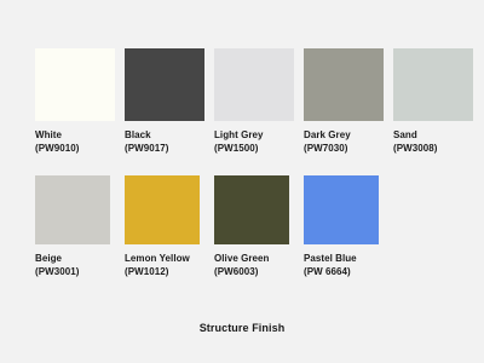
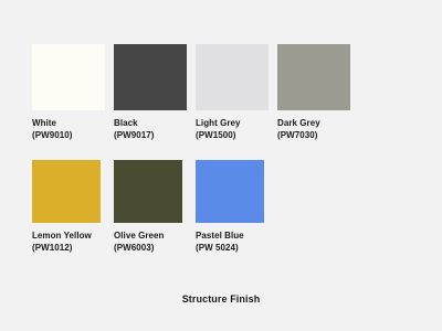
  White
  (PW9010)
  Black
  (PW9017)
  Light Grey
  (PW1500)
  Dark Grey
  (PW7030)
- Sand
- (PW3008)
- Beige
- (PW3001)
  Lemon Yellow
  (PW1012)
  Olive Green
  (PW6003)
  Pastel Blue
- (PW 6664)
+ (PW 5024)
  Structure Finish
